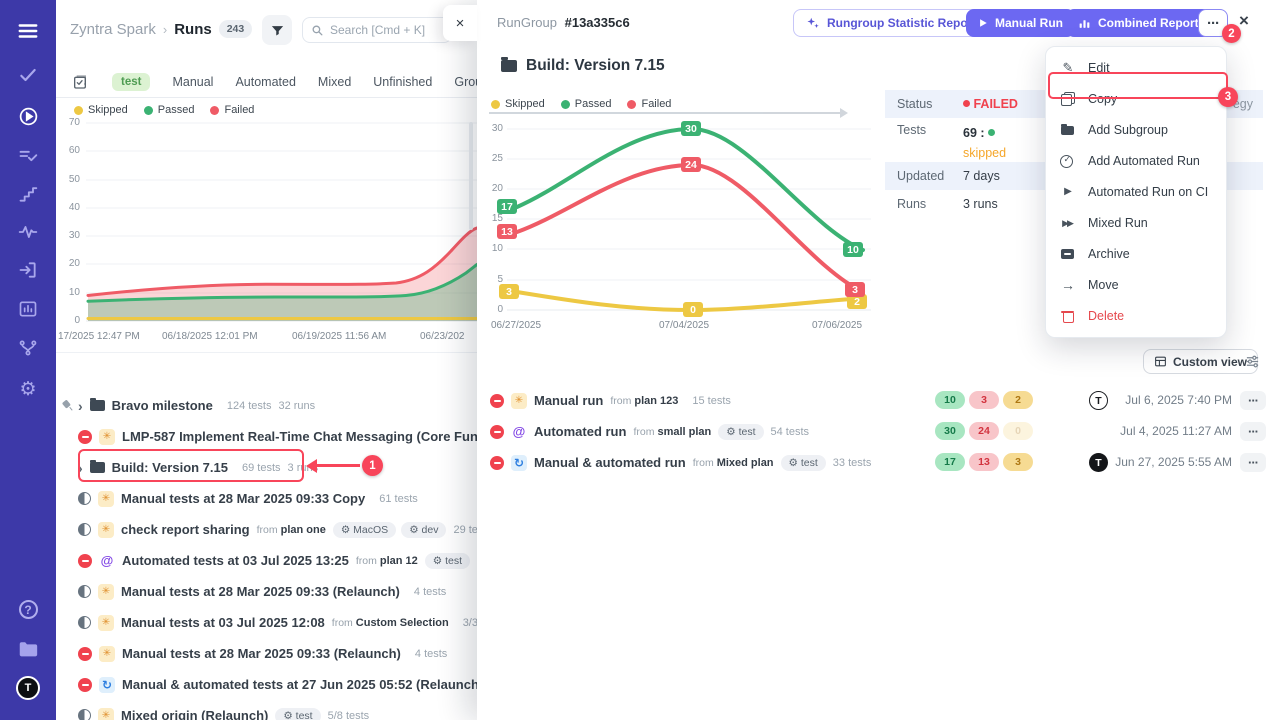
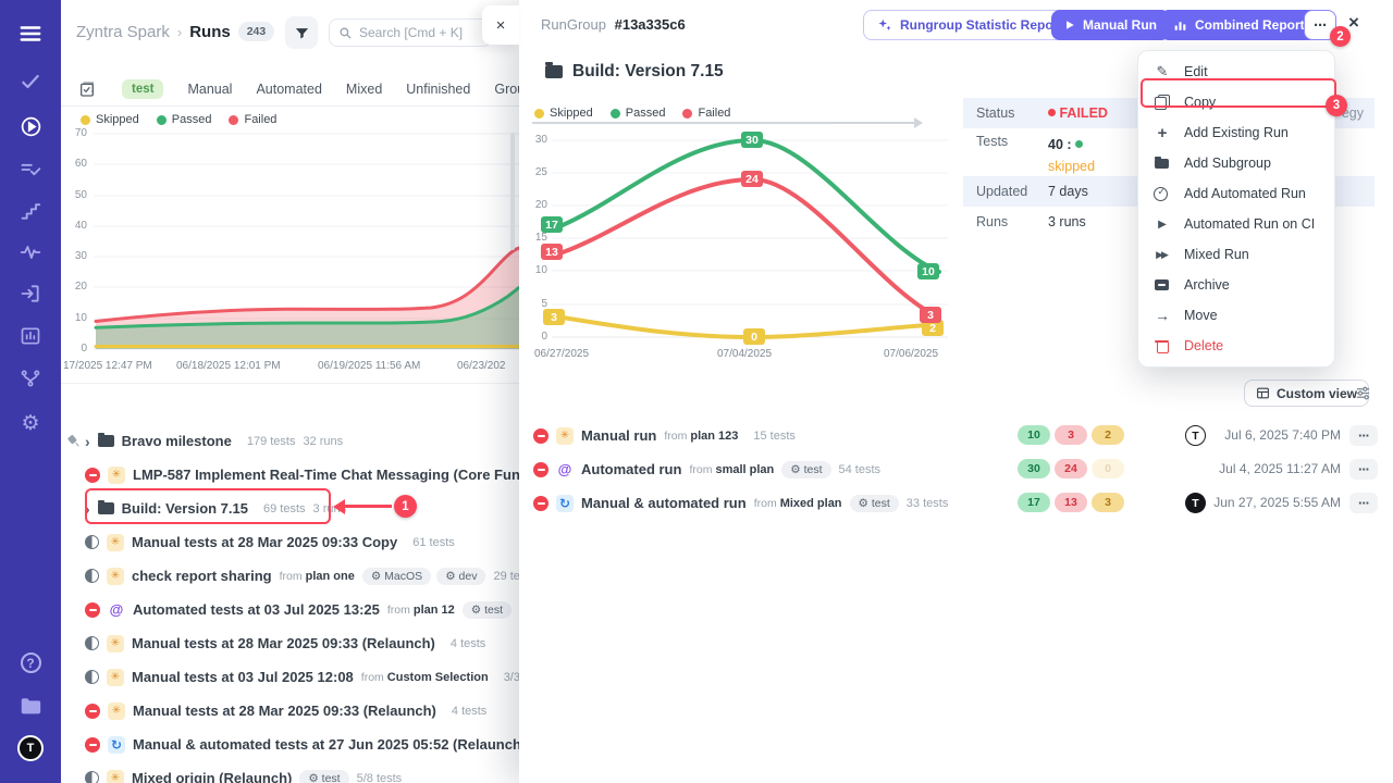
  ⚙
  ?
  T
  Zyntra Spark
  ›
  Runs
  243
  Search [Cmd + K]
  test
  Manual
  Automated
  Mixed
  Unfinished
  Skipped
  Passed
  Failed
  70
  60
  50
  40
  30
  20
  10
  0
  17/2025 12:47 PM
  06/18/2025 12:01 PM
  06/19/2025 11:56 AM
  06/23/202
  Bravo milestone
- 124 tests
+ 179 tests
  32 runs
  LMP-587 Implement Real-Time Chat Messaging (Core Fun
  Build: Version 7.15
  69 tests
  Manual tests at 28 Mar 2025 09:33 Copy
  61 tests
  check report sharing
  from plan one
  ⚙ MacOS
  ⚙ dev
  Automated tests at 03 Jul 2025 13:25
  from plan 12
  ⚙ test
  Manual tests at 28 Mar 2025 09:33 (Relaunch)
  4 tests
  Manual tests at 03 Jul 2025 12:08
  from Custom Selection
  Manual tests at 28 Mar 2025 09:33 (Relaunch)
  4 tests
  Manual & automated tests at 27 Jun 2025 05:52 (Relaunch
  Mixed origin (Relaunch)
  ⚙ test
  5/8 tests
  1
  ×
  RunGroup #13a335c6
  Rungroup Statistic Repo
  Manual Run
  Combined Report
  ···
  2
  ×
  Build: Version 7.15
  Skipped
  Passed
  Failed
  30
  25
  20
  15
  10
  5
  0
  06/27/2025
  07/04/2025
  07/06/2025
  17
  13
  3
  30
  24
  0
  10
  2
  3
  Status
  FAILED
  egy
  Tests
- 69 :
+ 40 :
  skipped
  Updated
  7 days
  Runs
  3 runs
  Custom view
  Manual run
  from plan 123
  15 tests
  10
  3
  2
  T
  Jul 6, 2025 7:40 PM
  ···
  Automated run
  from small plan
  ⚙ test
  54 tests
  30
  24
  0
  Jul 4, 2025 11:27 AM
  ···
  Manual & automated run
  from Mixed plan
  ⚙ test
  33 tests
  17
  13
  3
  T
  Jun 27, 2025 5:55 AM
  ···
  Edit
  Copy
+ Add Existing Run
  Add Subgroup
  Add Automated Run
  Automated Run on CI
  Mixed Run
  Archive
  Move
  Delete
  3
